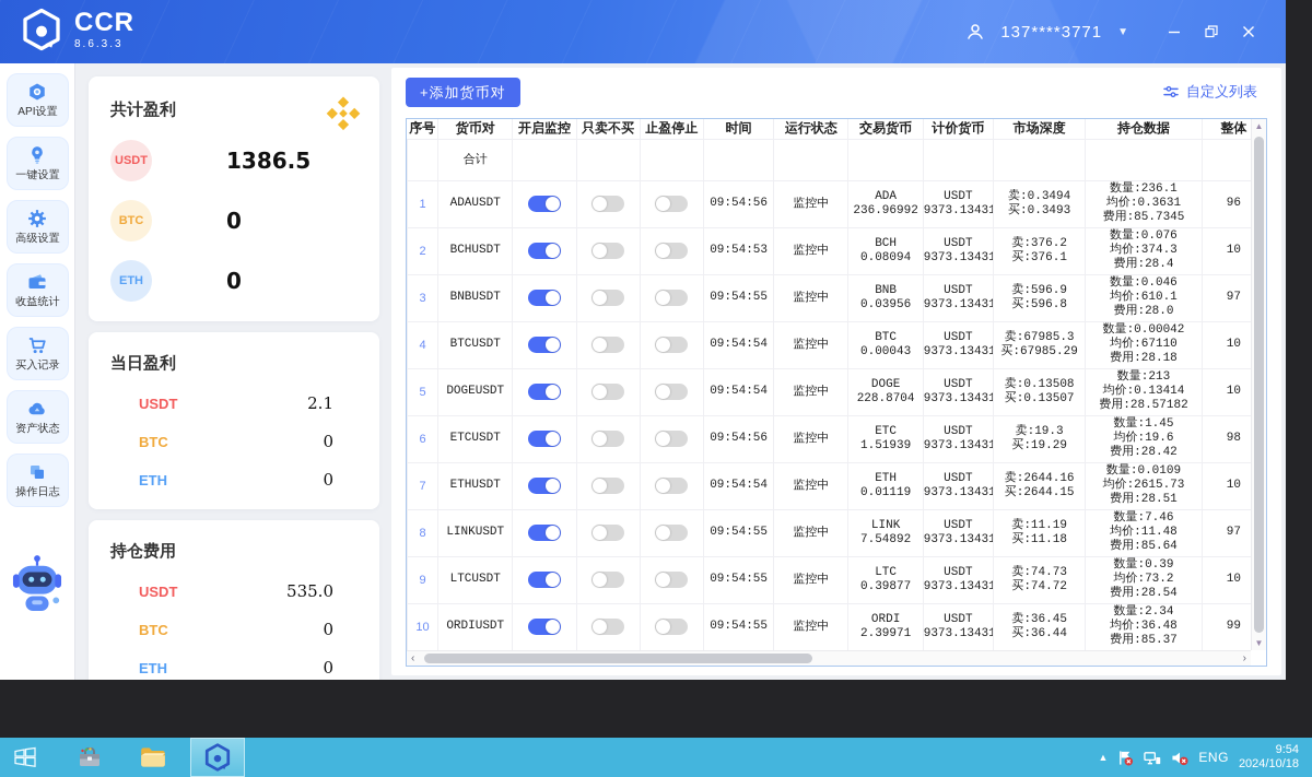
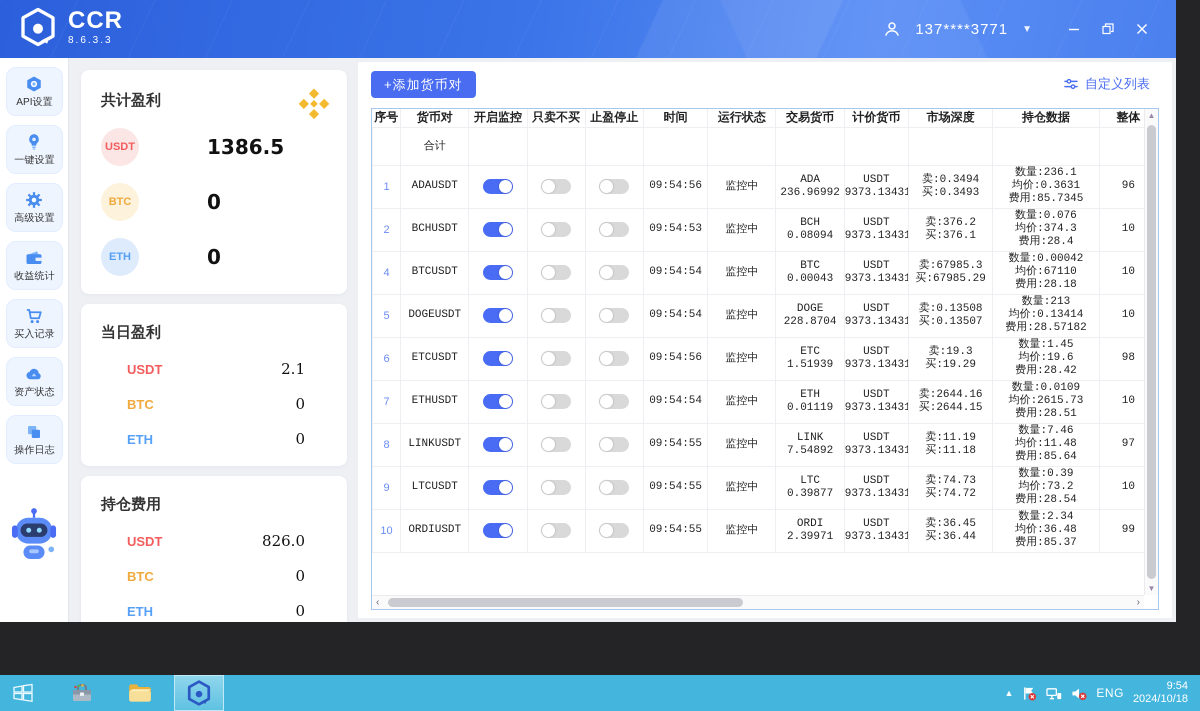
  CCR
  8.6.3.3
  137****3771
  ▼
  API设置
  一键设置
  高级设置
  收益统计
  买入记录
  资产状态
  操作日志
  共计盈利
  USDT
  1386.5
  BTC
  0
  ETH
  0
  当日盈利
  USDT
  2.1
  BTC
  0
  ETH
  0
  持仓费用
  USDT
- 535.0
+ 826.0
  BTC
  0
  ETH
  0
  +添加货币对
  自定义列表
  序号	货币对	开启监控	只卖不买	止盈停止	时间	运行状态	交易货币	计价货币	市场深度	持仓数据	整体
  	合计
  1	ADAUSDT				09:54:56	监控中	ADA 236.96992	USDT 9373.13431	卖:0.3494 买:0.3493	数量:236.1 均价:0.3631 费用:85.7345	96
  2	BCHUSDT				09:54:53	监控中	BCH 0.08094	USDT 9373.13431	卖:376.2 买:376.1	数量:0.076 均价:374.3 费用:28.4	10
- 3	BNBUSDT				09:54:55	监控中	BNB 0.03956	USDT 9373.13431	卖:596.9 买:596.8	数量:0.046 均价:610.1 费用:28.0	97
  4	BTCUSDT				09:54:54	监控中	BTC 0.00043	USDT 9373.13431	卖:67985.3 买:67985.29	数量:0.00042 均价:67110 费用:28.18	10
  5	DOGEUSDT				09:54:54	监控中	DOGE 228.8704	USDT 9373.13431	卖:0.13508 买:0.13507	数量:213 均价:0.13414 费用:28.57182	10
  6	ETCUSDT				09:54:56	监控中	ETC 1.51939	USDT 9373.13431	卖:19.3 买:19.29	数量:1.45 均价:19.6 费用:28.42	98
  7	ETHUSDT				09:54:54	监控中	ETH 0.01119	USDT 9373.13431	卖:2644.16 买:2644.15	数量:0.0109 均价:2615.73 费用:28.51	10
  8	LINKUSDT				09:54:55	监控中	LINK 7.54892	USDT 9373.13431	卖:11.19 买:11.18	数量:7.46 均价:11.48 费用:85.64	97
  9	LTCUSDT				09:54:55	监控中	LTC 0.39877	USDT 9373.13431	卖:74.73 买:74.72	数量:0.39 均价:73.2 费用:28.54	10
  10	ORDIUSDT				09:54:55	监控中	ORDI 2.39971	USDT 9373.13431	卖:36.45 买:36.44	数量:2.34 均价:36.48 费用:85.37	99
  ▲
  ▼
  ‹
  ›
  ▲
  ENG
  9:54
  2024/10/18
